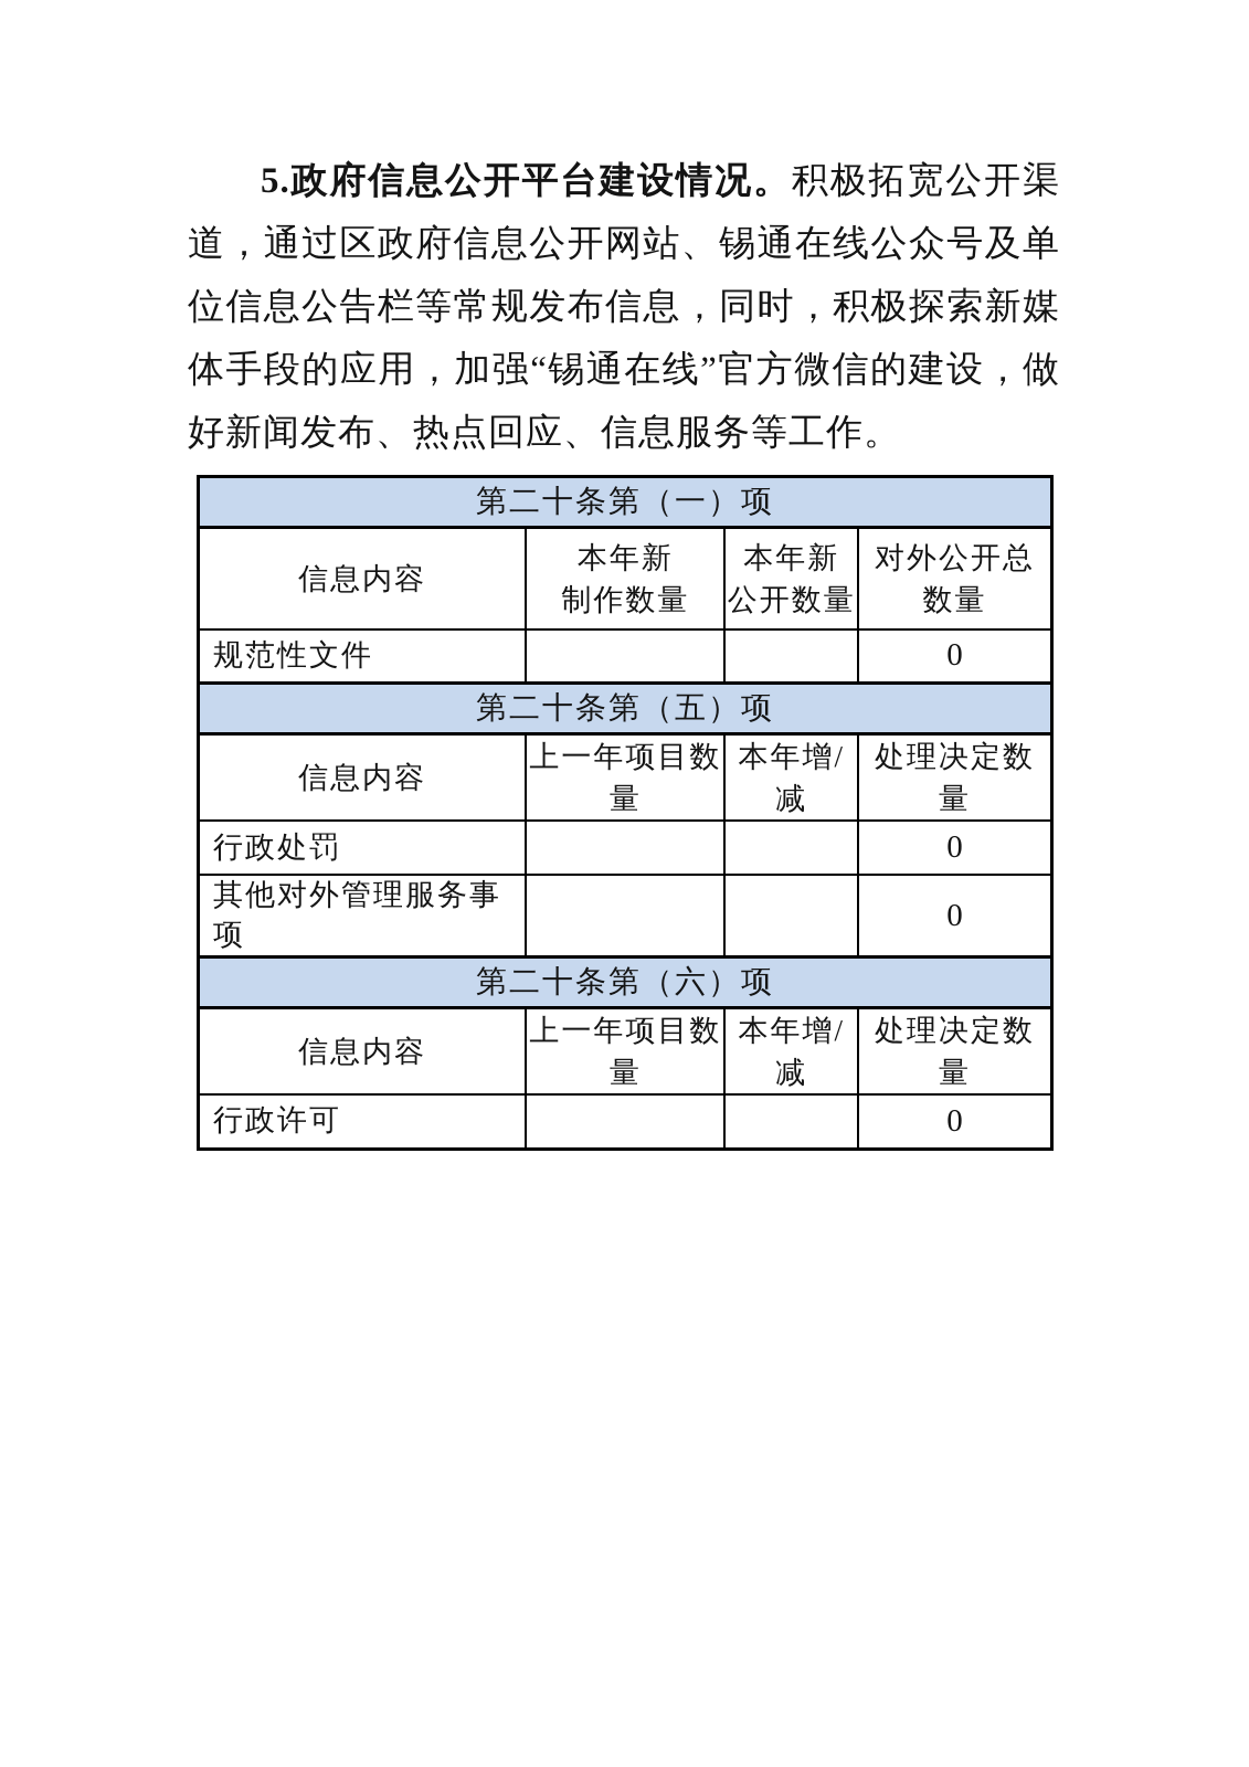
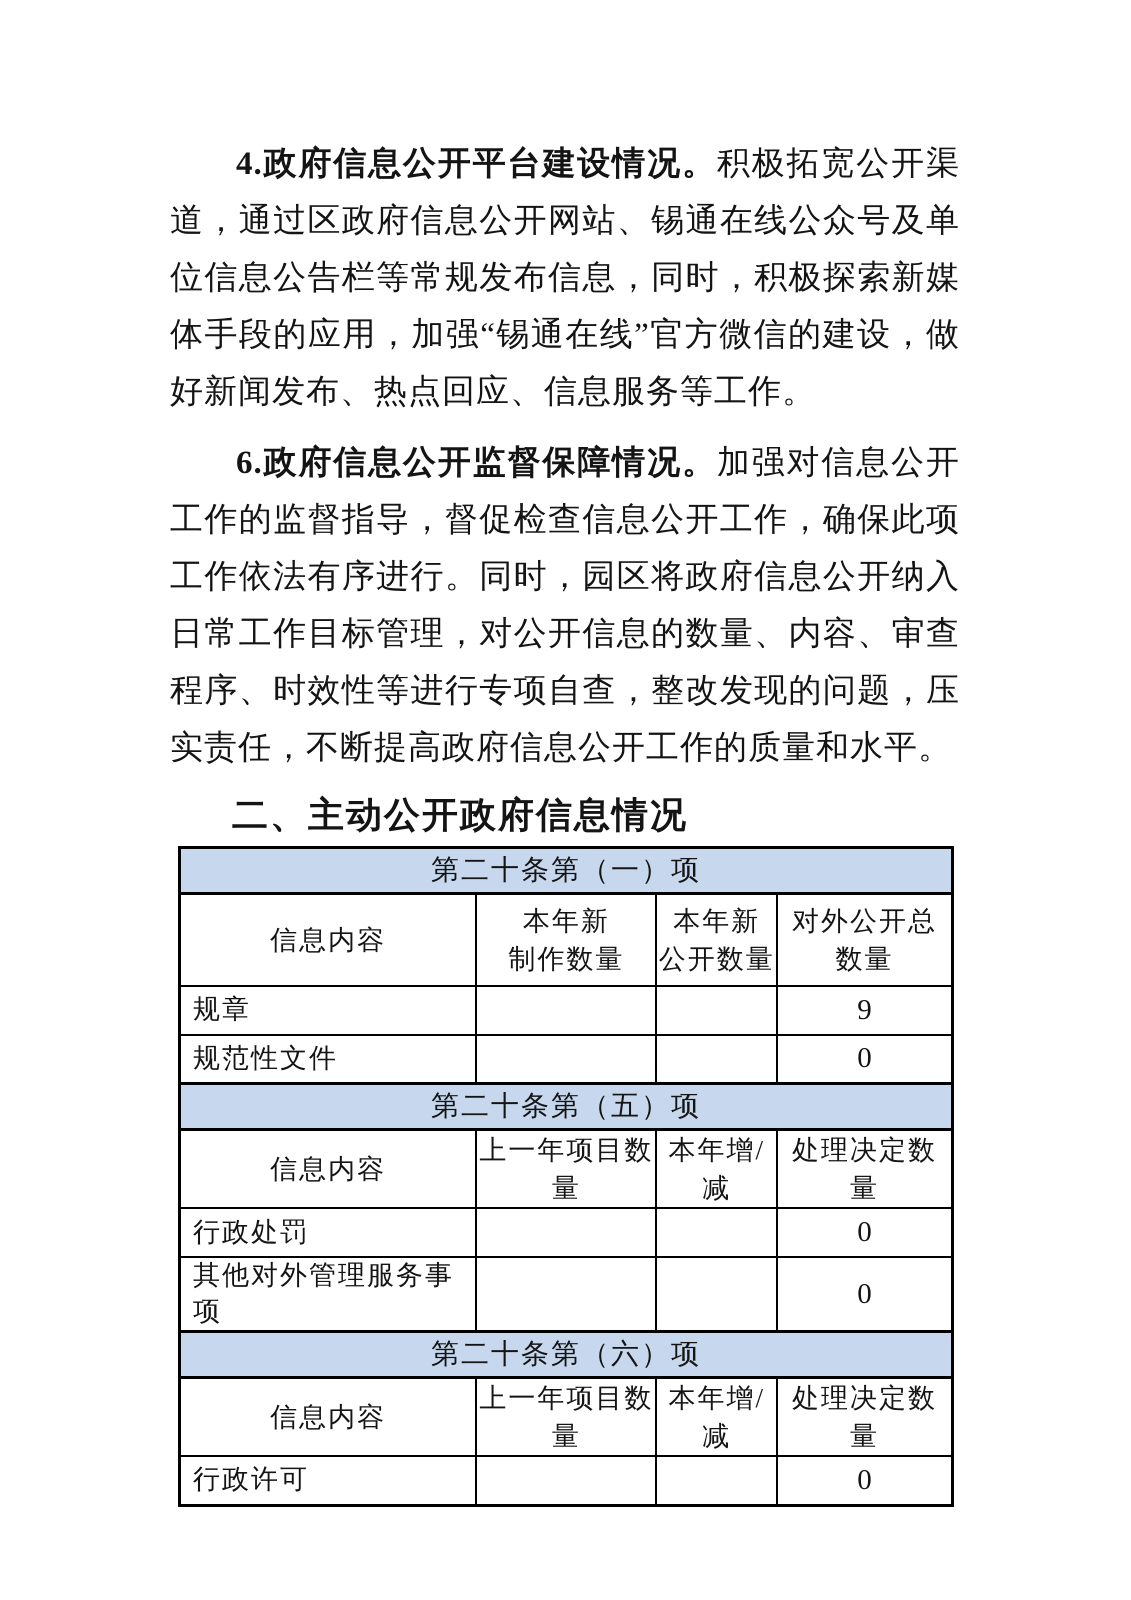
- 5.政府信息公开平台建设情况。积极拓宽公开渠道，通过区政府信息公开网站、锡通在线公众号及单位信息公告栏等常规发布信息，同时，积极探索新媒体手段的应用，加强“锡通在线”官方微信的建设，做好新闻发布、热点回应、信息服务等工作。
+ 4.政府信息公开平台建设情况。积极拓宽公开渠道，通过区政府信息公开网站、锡通在线公众号及单位信息公告栏等常规发布信息，同时，积极探索新媒体手段的应用，加强“锡通在线”官方微信的建设，做好新闻发布、热点回应、信息服务等工作。
+ 6.政府信息公开监督保障情况。加强对信息公开工作的监督指导，督促检查信息公开工作，确保此项工作依法有序进行。同时，园区将政府信息公开纳入日常工作目标管理，对公开信息的数量、内容、审查程序、时效性等进行专项自查，整改发现的问题，压实责任，不断提高政府信息公开工作的质量和水平。
+ 二、主动公开政府信息情况
  第二十条第（一）项
  信息内容	本年新 制作数量	本年新 公开数量	对外公开总数量
+ 规章			9
  规范性文件			0
  第二十条第（五）项
  信息内容	上一年项目数量	本年增/减	处理决定数量
  行政处罚			0
  其他对外管理服务事项			0
  第二十条第（六）项
  信息内容	上一年项目数量	本年增/减	处理决定数量
  行政许可			0
